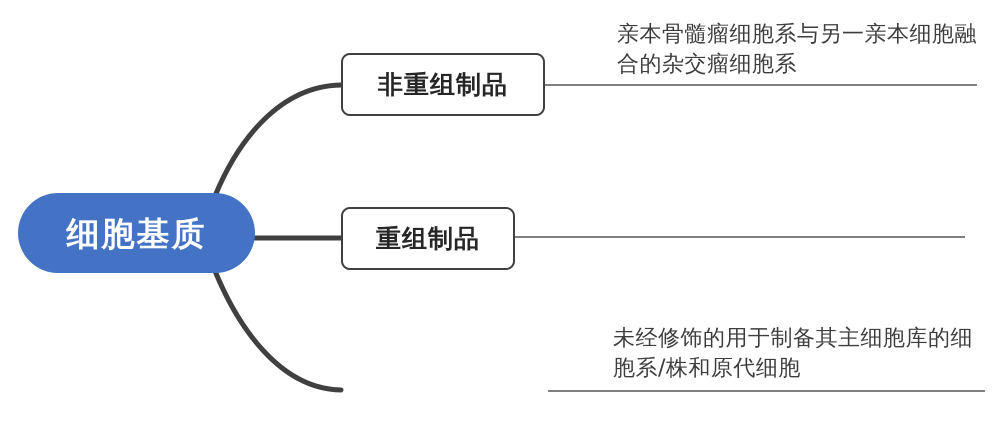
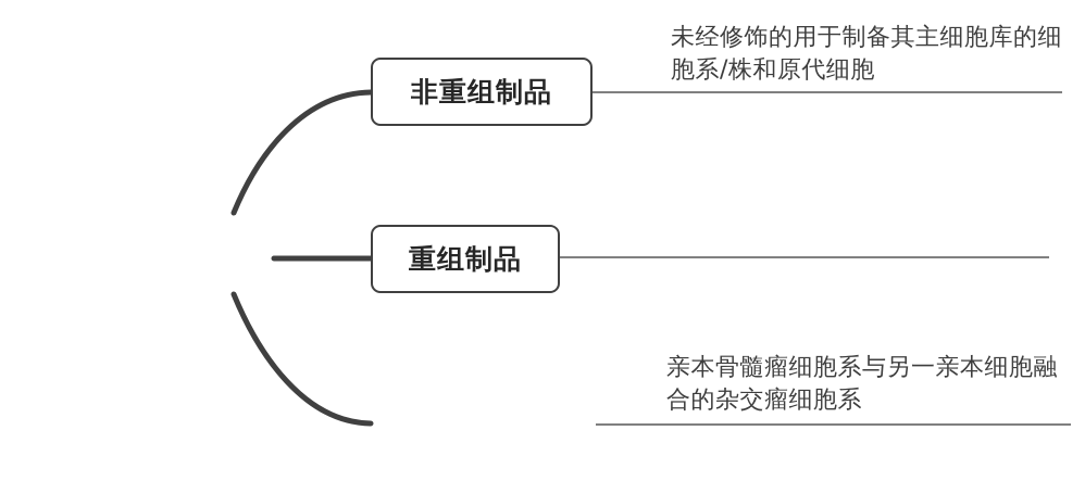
- 细胞基质
  非重组制品
- 亲本骨髓瘤细胞系与另一亲本细胞融合的杂交瘤细胞系
+ 未经修饰的用于制备其主细胞库的细胞系/株和原代细胞
  重组制品
- 未经修饰的用于制备其主细胞库的细胞系/株和原代细胞
+ 亲本骨髓瘤细胞系与另一亲本细胞融合的杂交瘤细胞系
